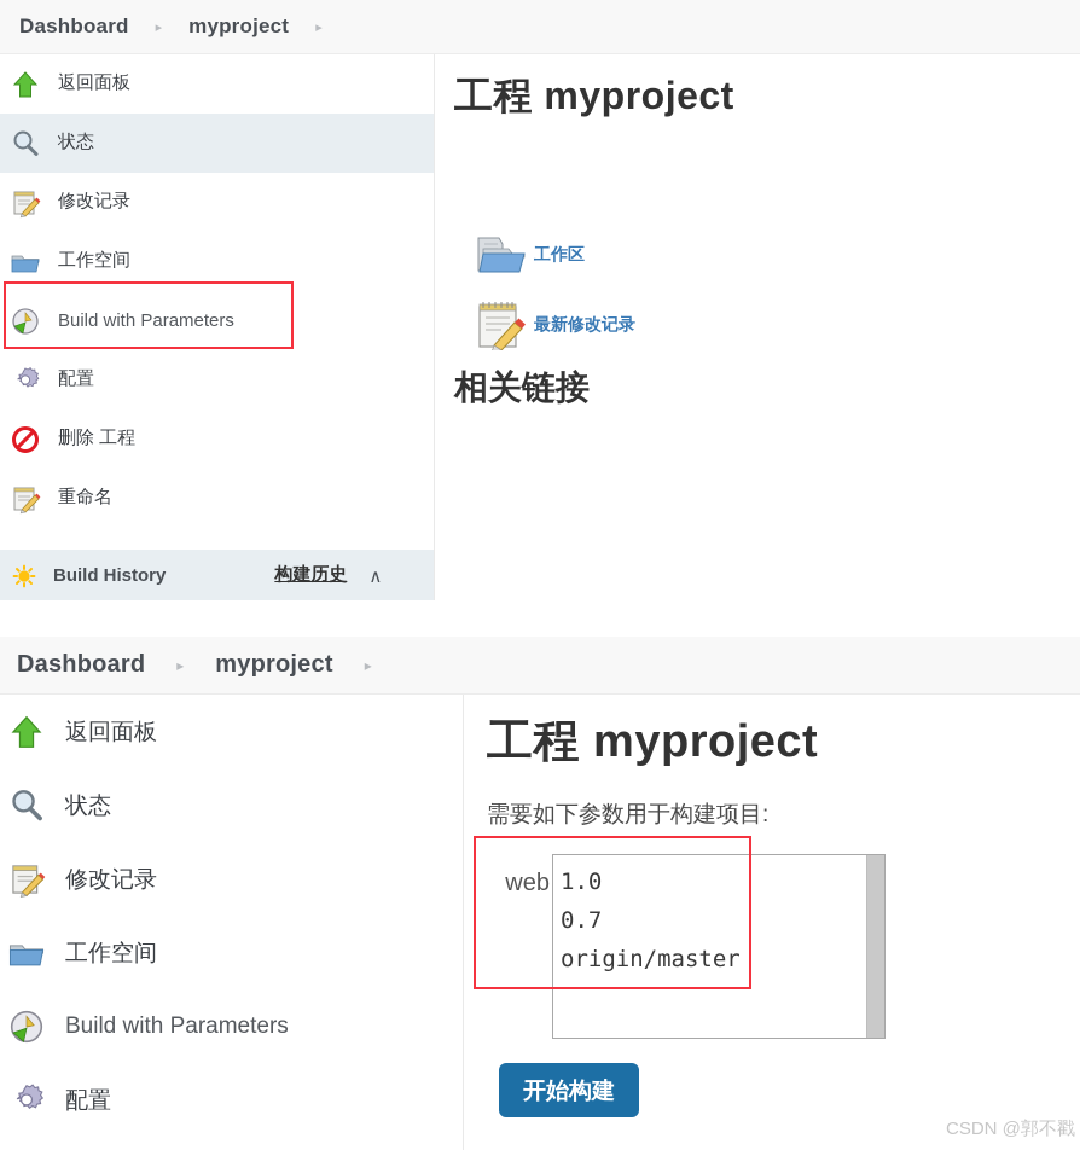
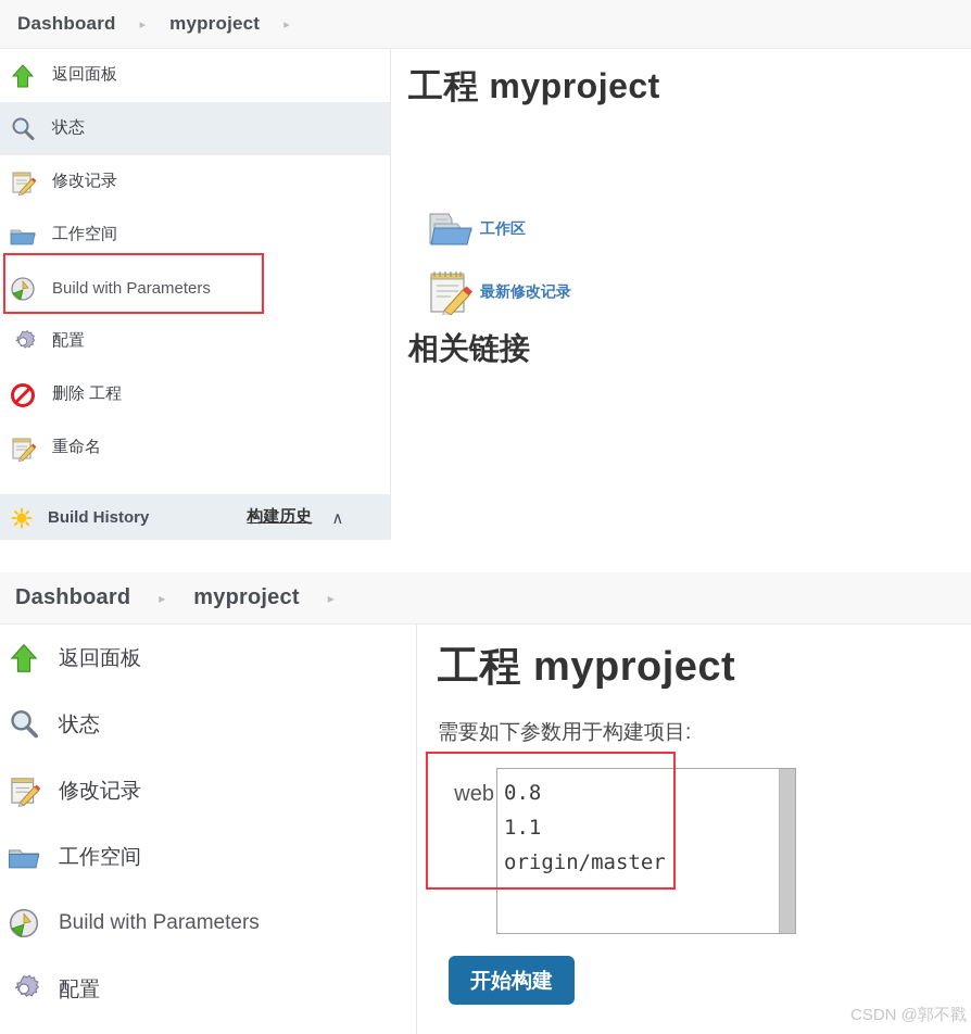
  Dashboard
  ▸
  myproject
  ▸
  返回面板
  状态
  修改记录
  工作空间
  Build with Parameters
  配置
  删除 工程
  重命名
  Build History
  构建历史
  ∧
  工程 myproject
  工作区
  最新修改记录
  相关链接
  Dashboard
  ▸
  myproject
  ▸
  返回面板
  状态
  修改记录
  工作空间
  Build with Parameters
  配置
  工程 myproject
  需要如下参数用于构建项目:
  web
- 1.0
+ 0.8
- 0.7
+ 1.1
  origin/master
  开始构建
  CSDN @郭不戳
